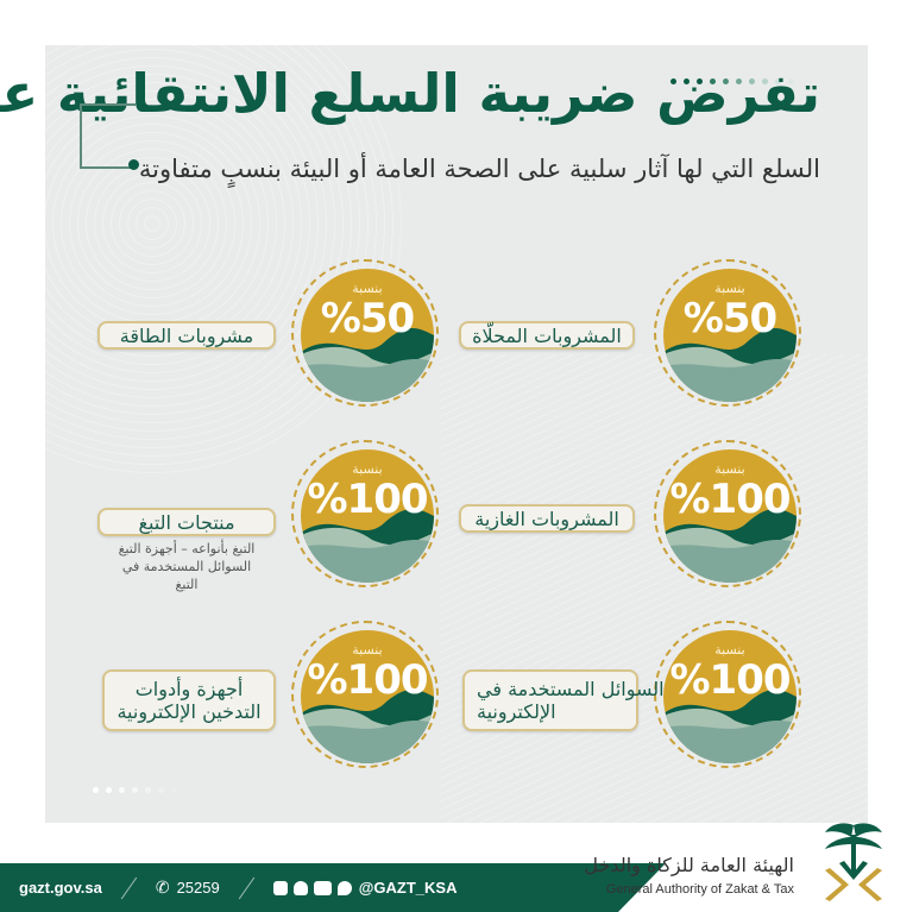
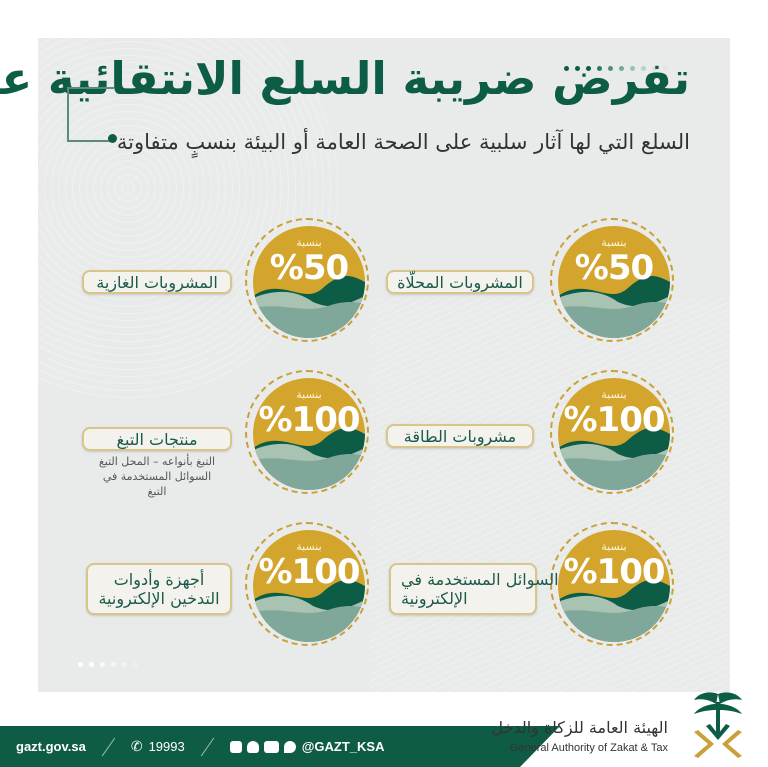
  تفرض ضريبة السلع الانتقائية ع
  السلع التي لها آثار سلبية على الصحة العامة أو البيئة بنسبٍ متفاوتة
  بنسبة
  %50
- مشروبات الطاقة
+ المشروبات الغازية
  بنسبة
  %50
  المشروبات المحلّاة
  بنسبة
  %100
  منتجات التبغ
- التبغ بأنواعه – أجهزة التبغ
+ التبغ بأنواعه – المحل التبغ
  السوائل المستخدمة في التبغ
  بنسبة
  %100
- المشروبات الغازية
+ مشروبات الطاقة
  بنسبة
  %100
  أجهزة وأدوات
  التدخين الإلكترونية
  بنسبة
  %100
  السوائل المستخدمة في
  الإلكترونية
  gazt.gov.sa
  ✆
- 25259
+ 19993
  @GAZT_KSA
  الهيئة العامة للزكاة والدخل
  General Authority of Zakat & Tax
